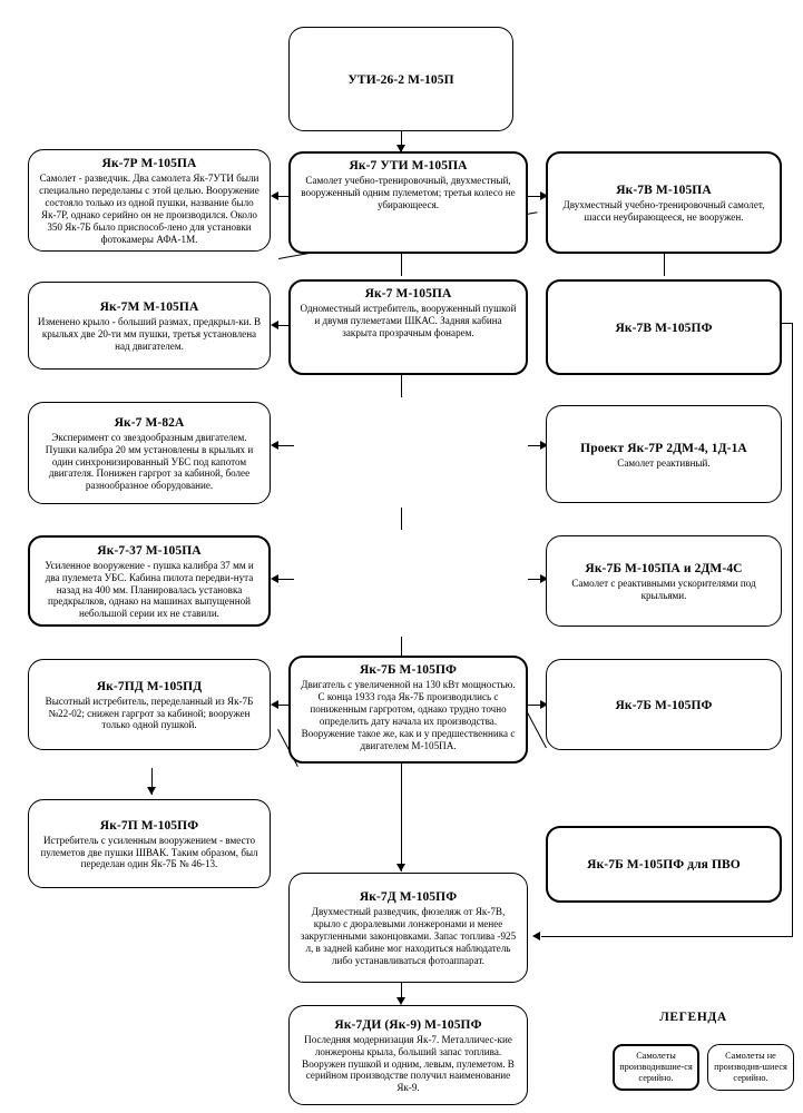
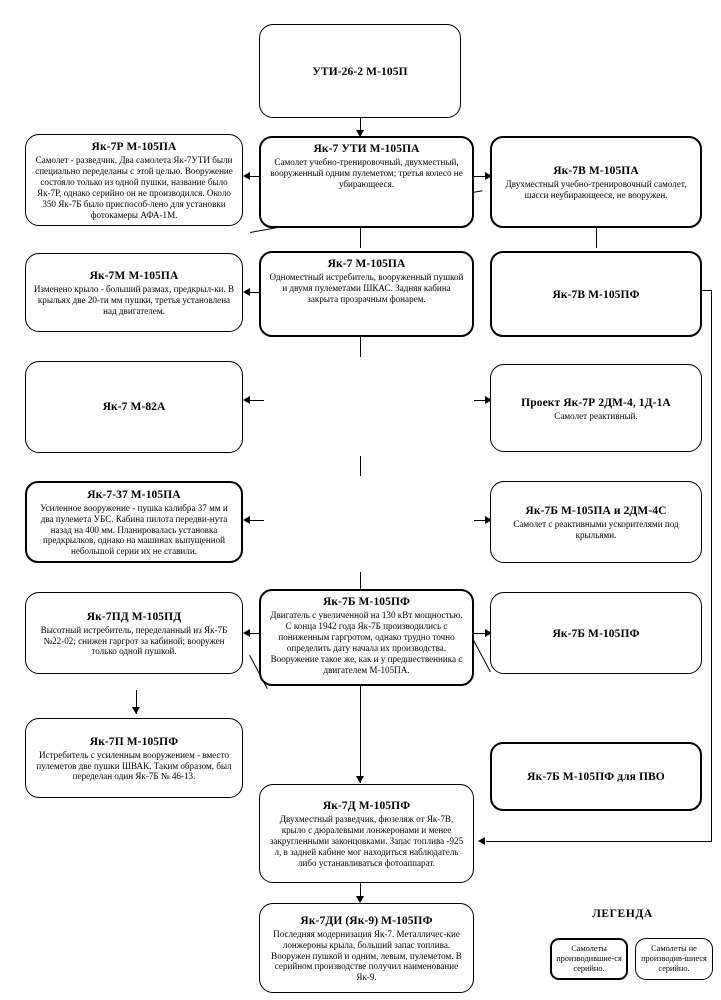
  УТИ-26-2 М-105П
  Як-7Р М-105ПА
  Самолет - разведчик. Два самолета Як-7УТИ были специально переделаны с этой целью. Вооружение состояло только из одной пушки, название было Як-7Р, однако серийно он не производился. Около 350 Як-7Б было приспособ-лено для установки фотокамеры АФА-1М.
  Як-7 УТИ М-105ПА
  Самолет учебно-тренировочный, двухместный, вооруженный одним пулеметом; третья колесо не убирающееся.
  Як-7В М-105ПА
  Двухместный учебно-тренировочный самолет, шасси неубирающееся, не вооружен.
  Як-7М М-105ПА
  Изменено крыло - больший размах, предкрыл-ки. В крыльях две 20-ти мм пушки, третья установлена над двигателем.
  Як-7 М-105ПА
  Одноместный истребитель, вооруженный пушкой и двумя пулеметами ШКАС. Задняя кабина закрыта прозрачным фонарем.
  Як-7В М-105ПФ
  Як-7 М-82А
- Эксперимент со звездообразным двигателем. Пушки калибра 20 мм установлены в крыльях и один синхронизированный УБС под капотом двигателя. Понижен гаргрот за кабиной, более разнообразное оборудование.
  Проект Як-7Р 2ДМ-4, 1Д-1А
  Самолет реактивный.
  Як-7-37 М-105ПА
  Усиленное вооружение - пушка калибра 37 мм и два пулемета УБС. Кабина пилота передви-нута назад на 400 мм. Планировалась установка предкрылков, однако на машинах выпущенной небольшой серии их не ставили.
  Як-7Б М-105ПА и 2ДМ-4С
  Самолет с реактивными ускорителями под крыльями.
  Як-7ПД М-105ПД
  Высотный истребитель, переделанный из Як-7Б №22-02; снижен гаргрот за кабиной; вооружен только одной пушкой.
  Як-7Б М-105ПФ
- Двигатель с увеличенной на 130 кВт мощностью. С конца 1933 года Як-7Б производились с пониженным гаргротом, однако трудно точно определить дату начала их производства. Вооружение такое же, как и у предшественника с двигателем М-105ПА.
+ Двигатель с увеличенной на 130 кВт мощностью. С конца 1942 года Як-7Б производились с пониженным гаргротом, однако трудно точно определить дату начала их производства. Вооружение такое же, как и у предшественника с двигателем М-105ПА.
  Як-7Б М-105ПФ
  Як-7П М-105ПФ
  Истребитель с усиленным вооружением - вместо пулеметов две пушки ШВАК. Таким образом, был переделан один Як-7Б № 46-13.
  Як-7Б М-105ПФ для ПВО
  Як-7Д М-105ПФ
  Двухместный разведчик, фюзеляж от Як-7В, крыло с дюралевыми лонжеронами и менее закругленными законцовками. Запас топлива -925 л, в задней кабине мог находиться наблюдатель либо устанавливаться фотоаппарат.
  Як-7ДИ (Як-9) М-105ПФ
  Последняя модернизация Як-7. Металличес-кие лонжероны крыла, больший запас топлива. Вооружен пушкой и одним, левым, пулеметом. В серийном производстве получил наименование Як-9.
  ЛЕГЕНДА
  Самолеты производившие-ся серийно.
  Самолеты не производив-шиеся серийно.
